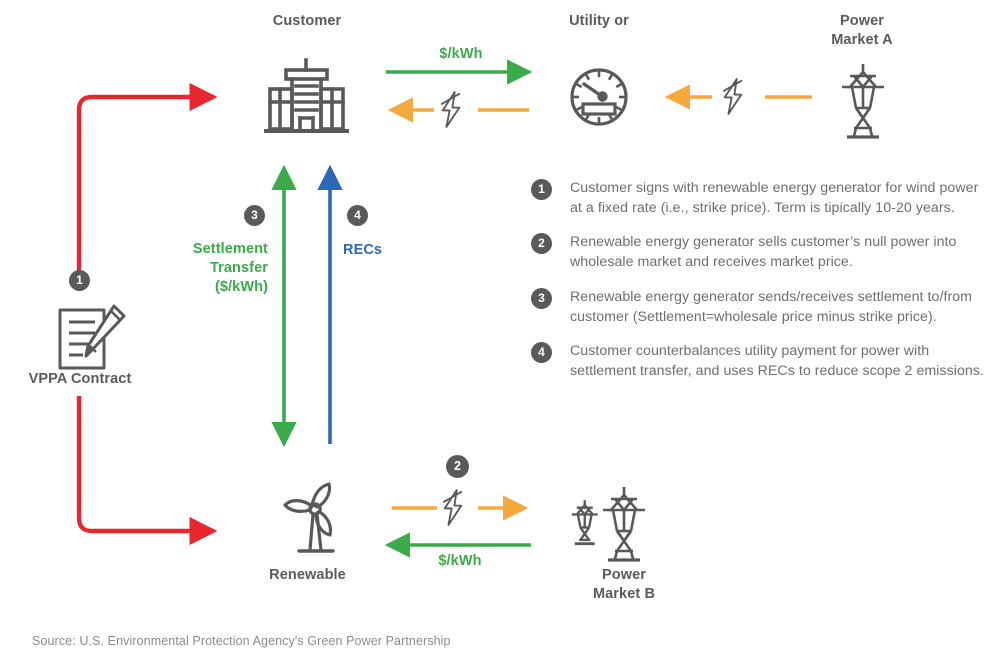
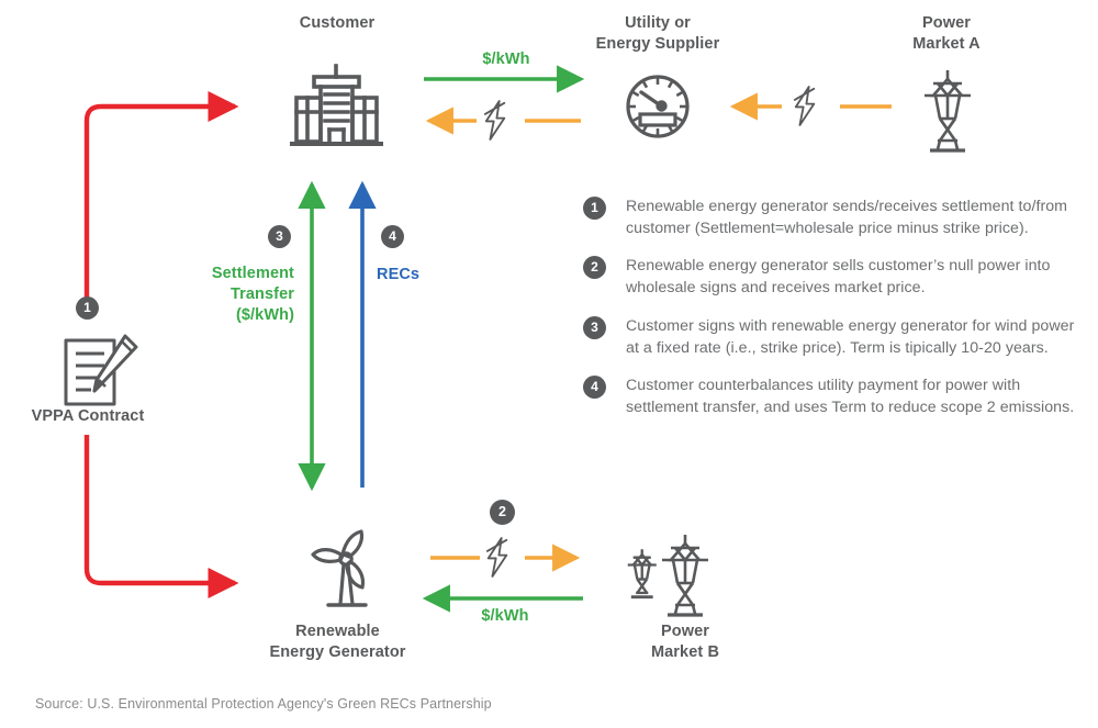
  Customer
  Utility or
+ Energy Supplier
  Power
  Market A
  $/kWh
  1
  VPPA Contract
  3
  Settlement
  Transfer
  ($/kWh)
  4
  RECs
  2
  $/kWh
  Renewable
+ Energy Generator
  Power
  Market B
  1
- Customer signs with renewable energy generator for wind power at a fixed rate (i.e., strike price). Term is tipically 10-20 years.
+ Renewable energy generator sends/receives settlement to/from customer (Settlement=wholesale price minus strike price).
  2
- Renewable energy generator sells customer’s null power into wholesale market and receives market price.
+ Renewable energy generator sells customer’s null power into wholesale signs and receives market price.
  3
- Renewable energy generator sends/receives settlement to/from customer (Settlement=wholesale price minus strike price).
+ Customer signs with renewable energy generator for wind power at a fixed rate (i.e., strike price). Term is tipically 10-20 years.
  4
- Customer counterbalances utility payment for power with settlement transfer, and uses RECs to reduce scope 2 emissions.
+ Customer counterbalances utility payment for power with settlement transfer, and uses Term to reduce scope 2 emissions.
- Source: U.S. Environmental Protection Agency's Green Power Partnership
+ Source: U.S. Environmental Protection Agency's Green RECs Partnership
